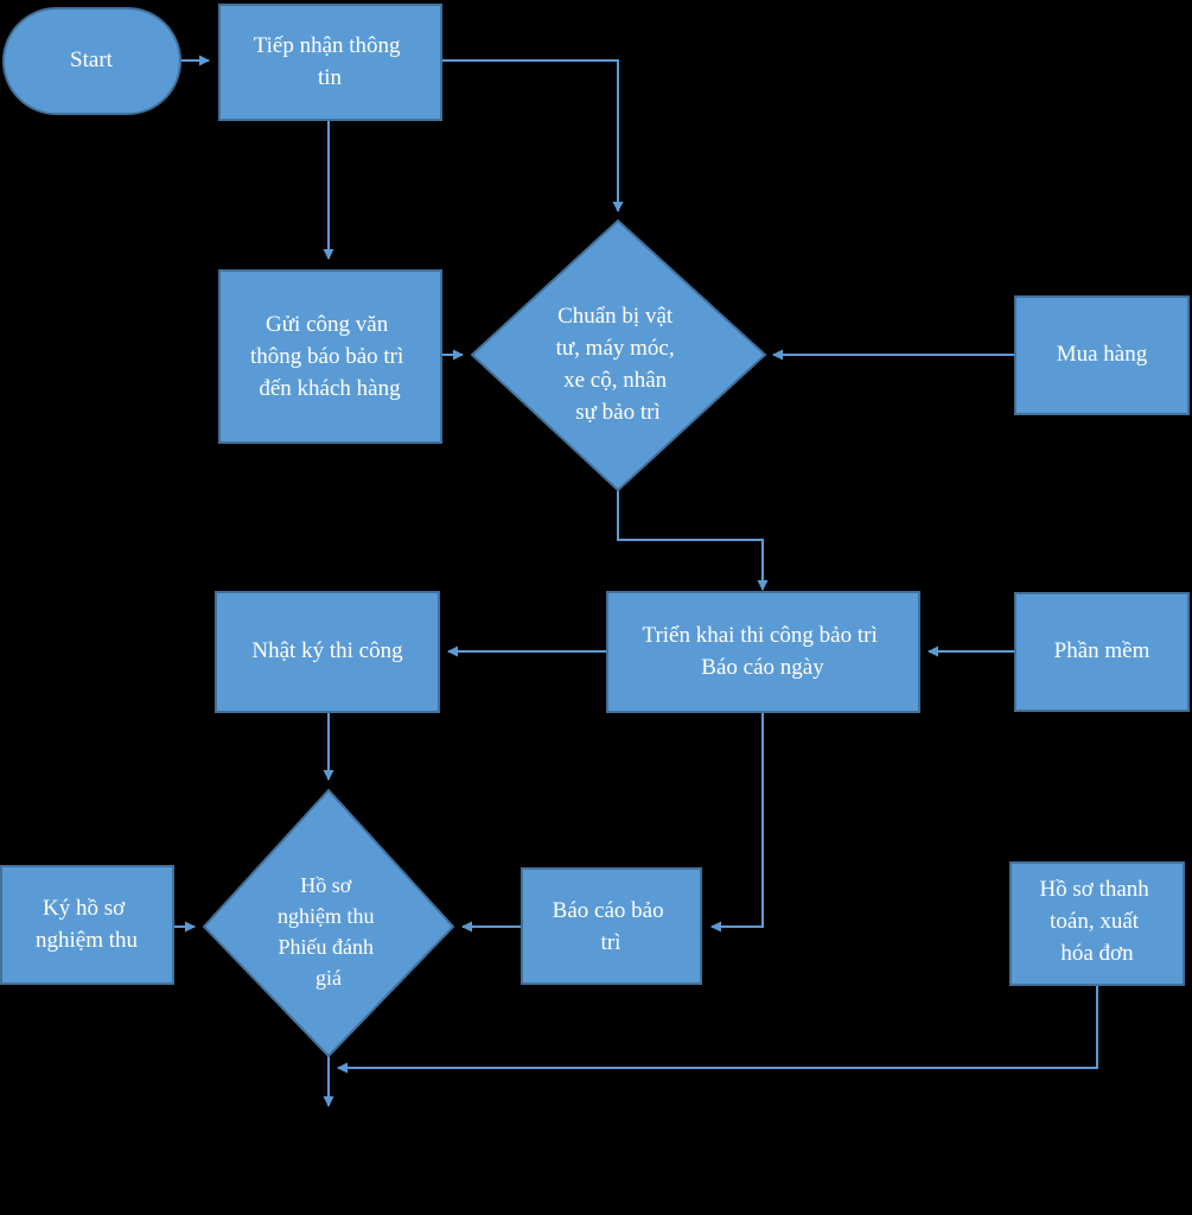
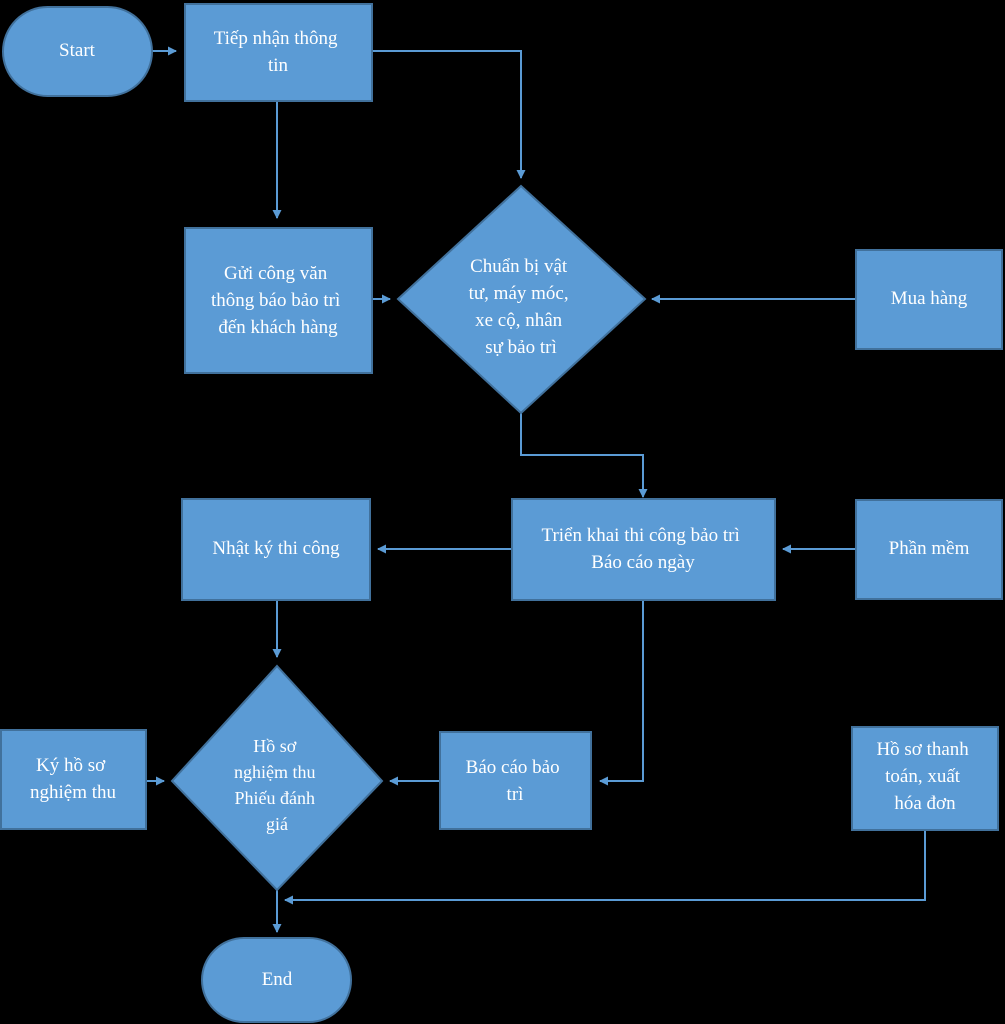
  Start
  Tiếp nhận thông tin
  Gửi công văn thông báo bảo trì đến khách hàng
  Chuẩn bị vật tư, máy móc, xe cộ, nhân sự bảo trì
  Mua hàng
  Triển khai thi công bảo trì Báo cáo ngày
  Phần mềm
  Nhật ký thi công
  Báo cáo bảo trì
  Ký hồ sơ nghiệm thu
  Hồ sơ nghiệm thu Phiếu đánh giá
  Hồ sơ thanh toán, xuất hóa đơn
+ End
